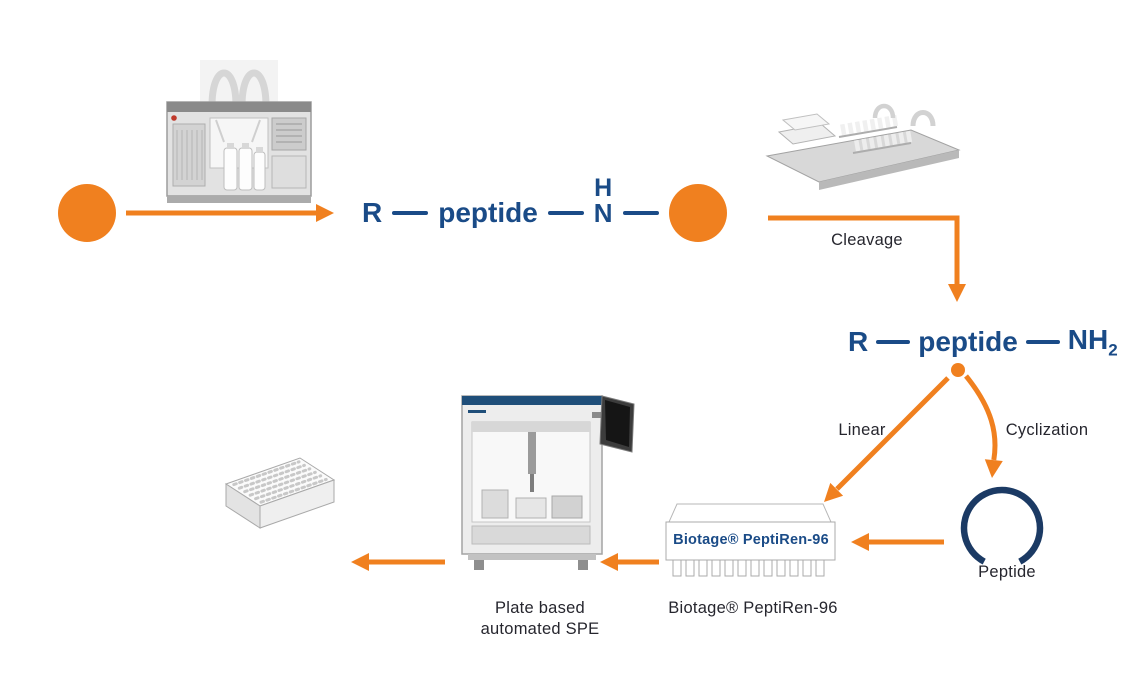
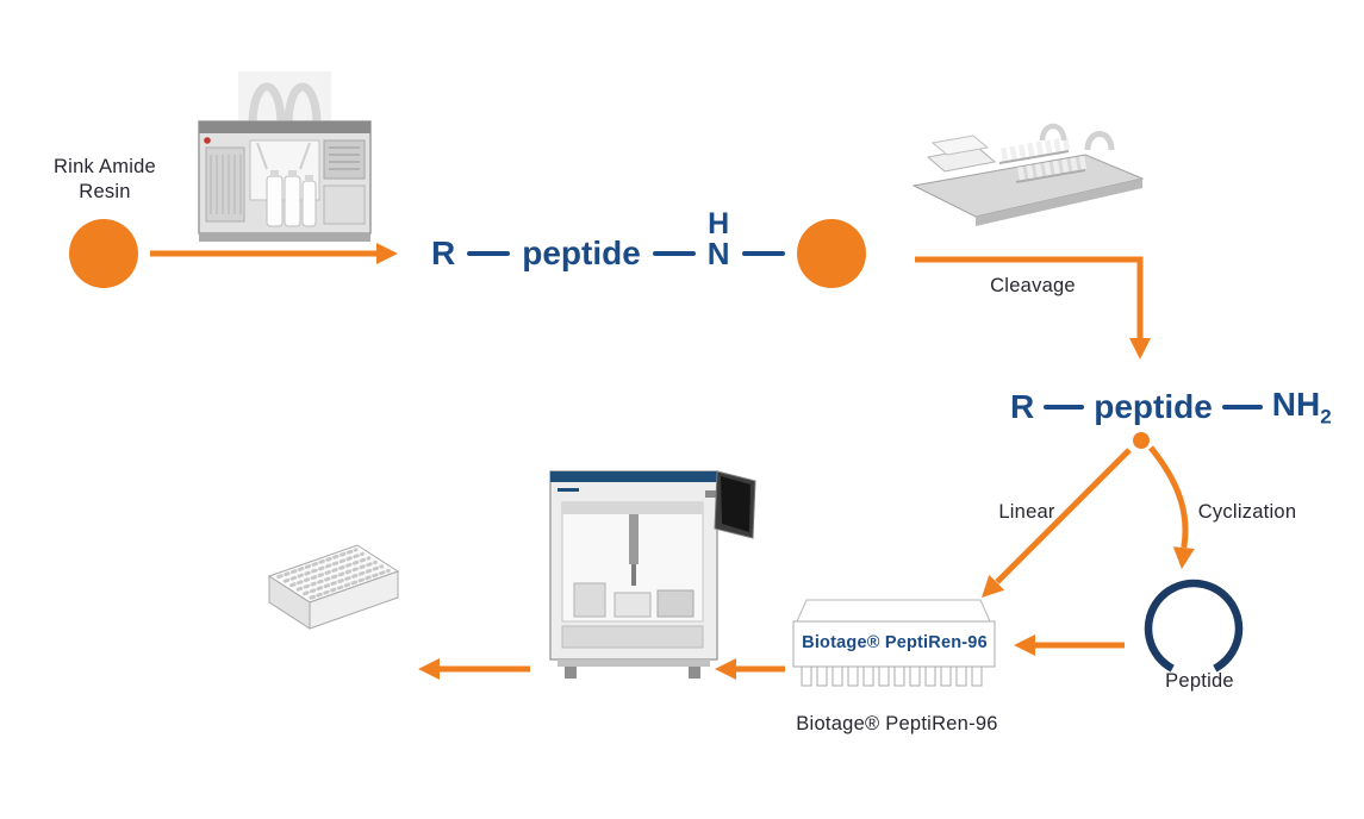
+ Rink Amide
+ Resin
  R
  peptide
  H
  N
  Cleavage
  R
  peptide
  NH2
  Linear
  Cyclization
  Peptide
  Biotage® PeptiRen-96
  Biotage® PeptiRen-96
- Plate based
- automated SPE
